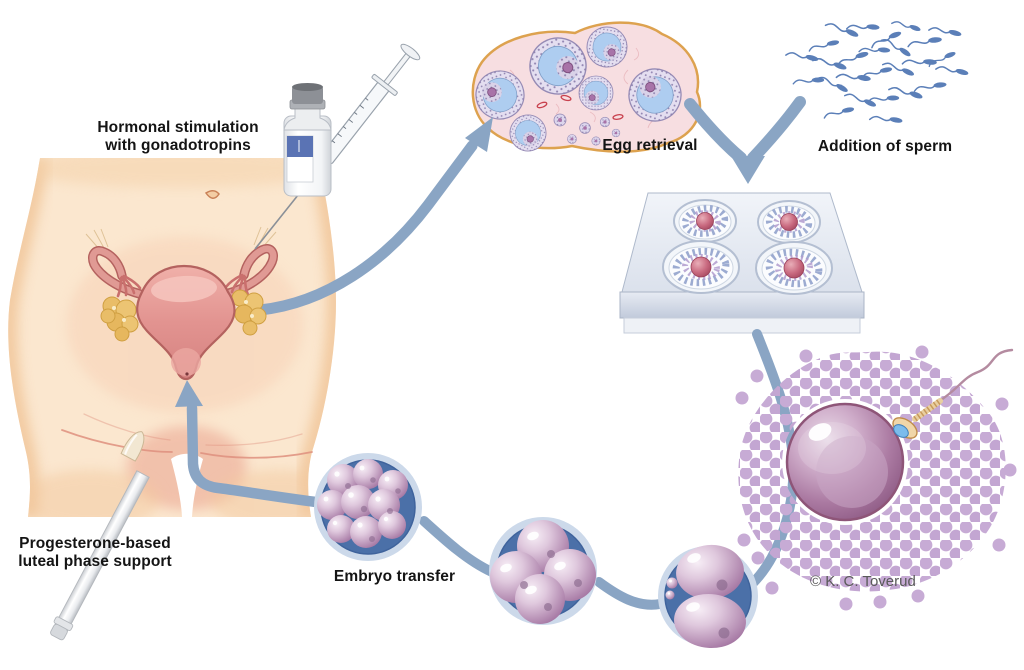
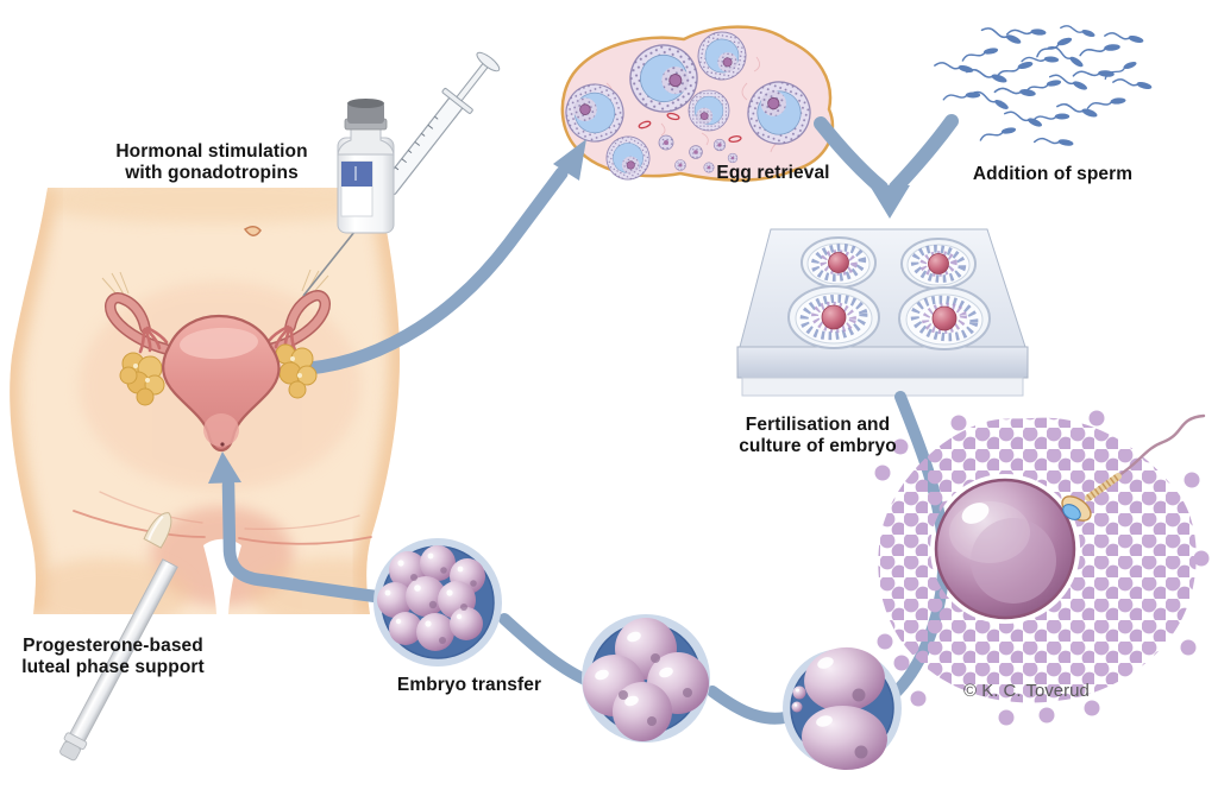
  Hormonal stimulation
  with gonadotropins
  Egg retrieval
  Addition of sperm
+ Fertilisation and
+ culture of embryo
  Embryo transfer
  Progesterone-based
  luteal phase support
  © K. C. Toverud
